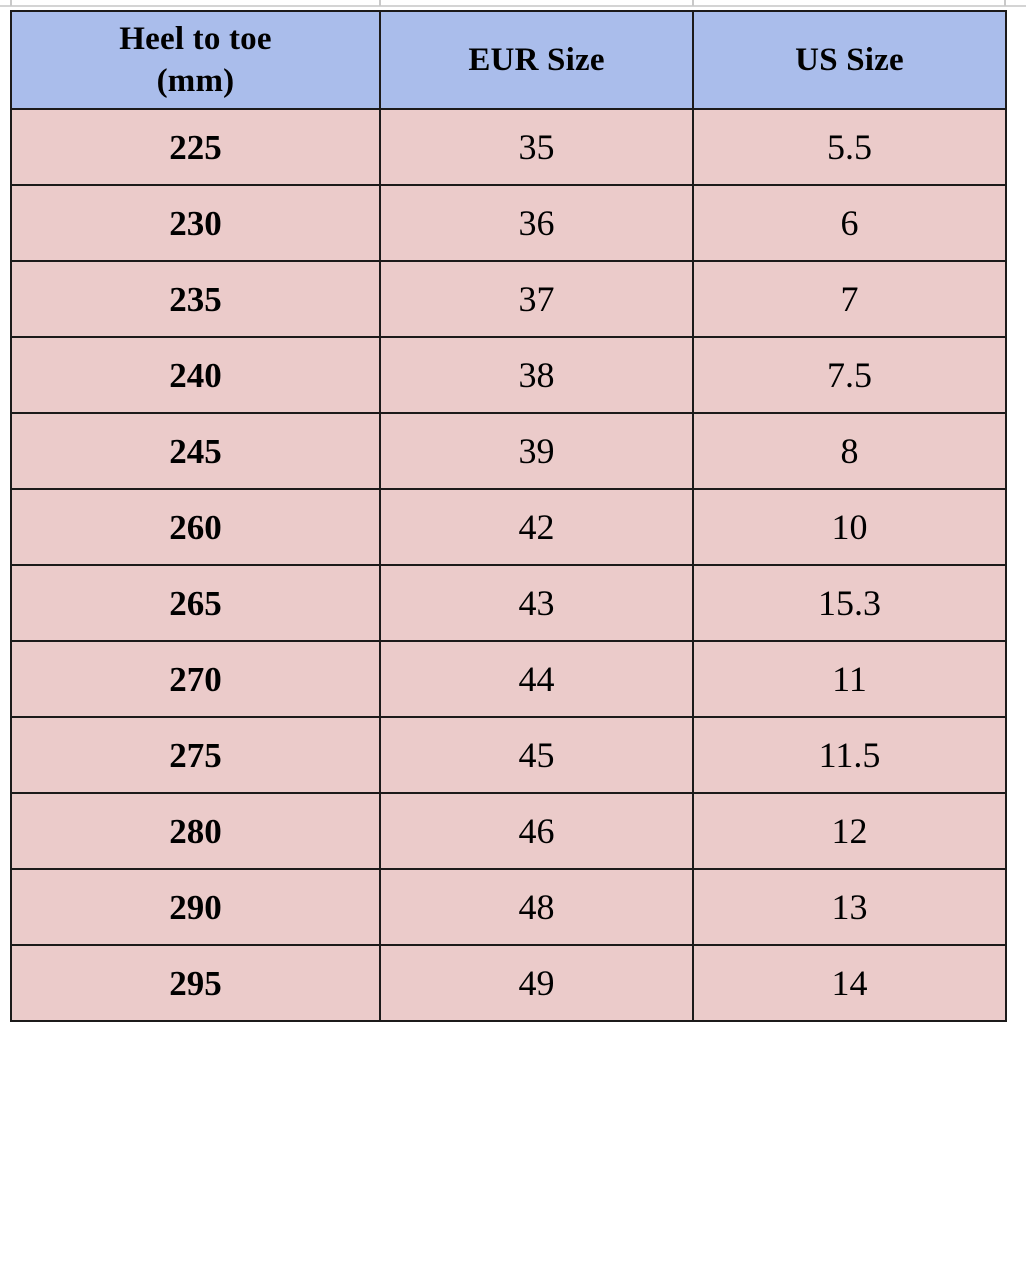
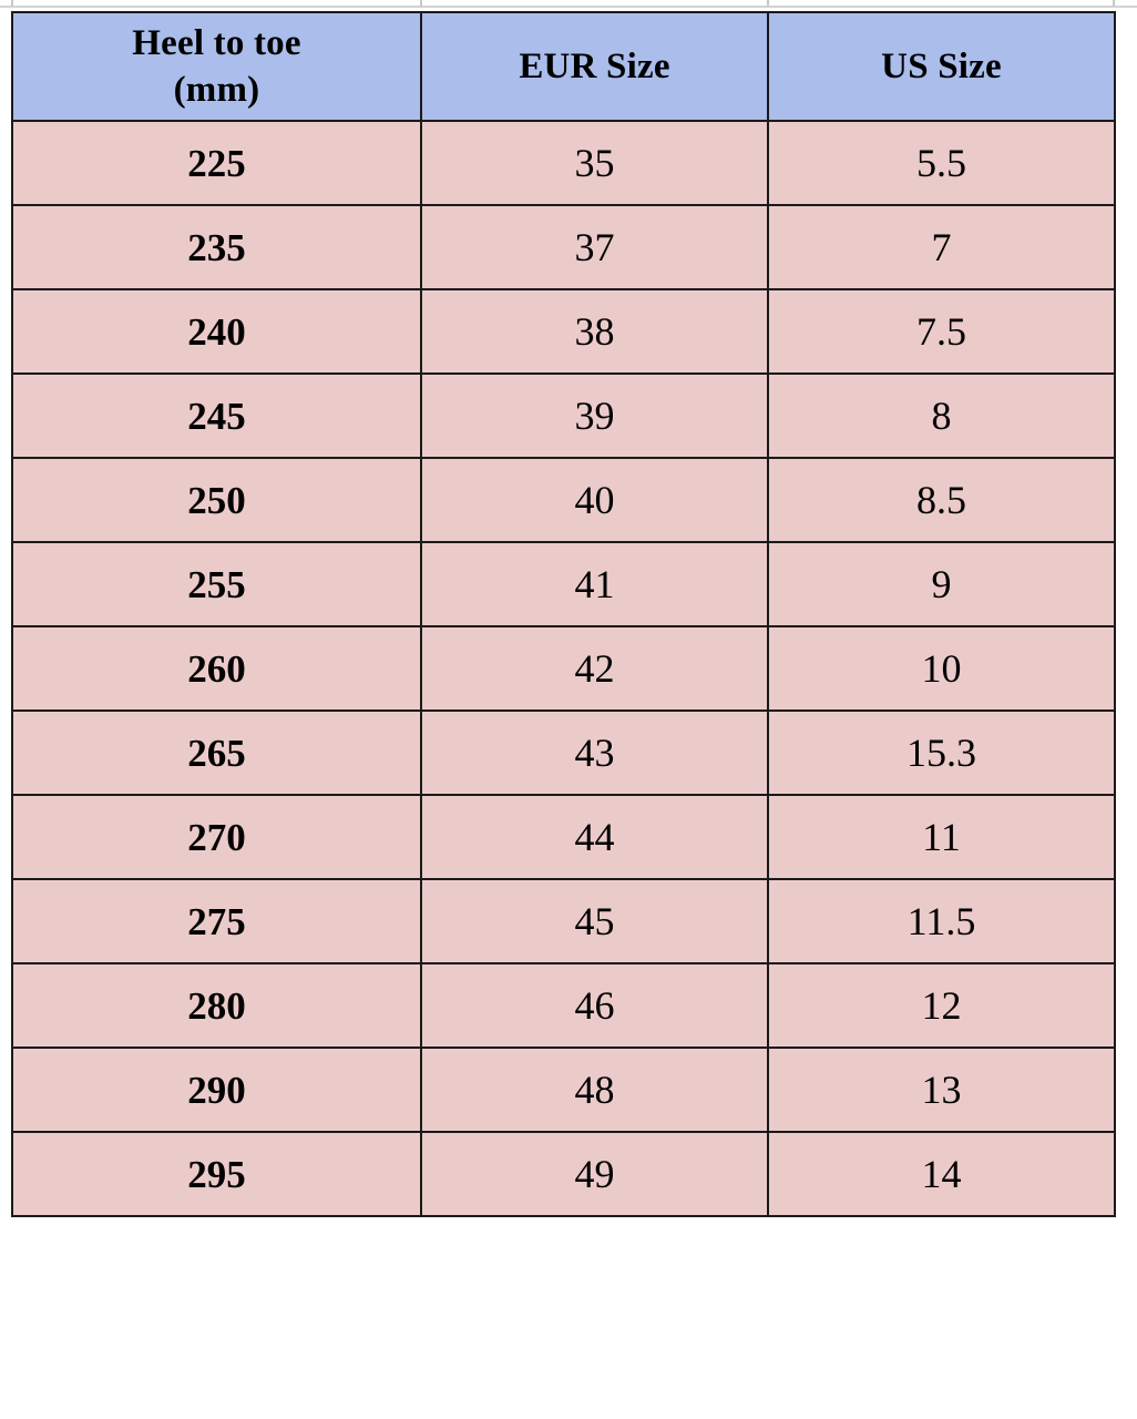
  Heel to toe (mm)	EUR Size	US Size
  225	35	5.5
- 230	36	6
  235	37	7
  240	38	7.5
  245	39	8
+ 250	40	8.5
+ 255	41	9
  260	42	10
  265	43	15.3
  270	44	11
  275	45	11.5
  280	46	12
  290	48	13
  295	49	14
